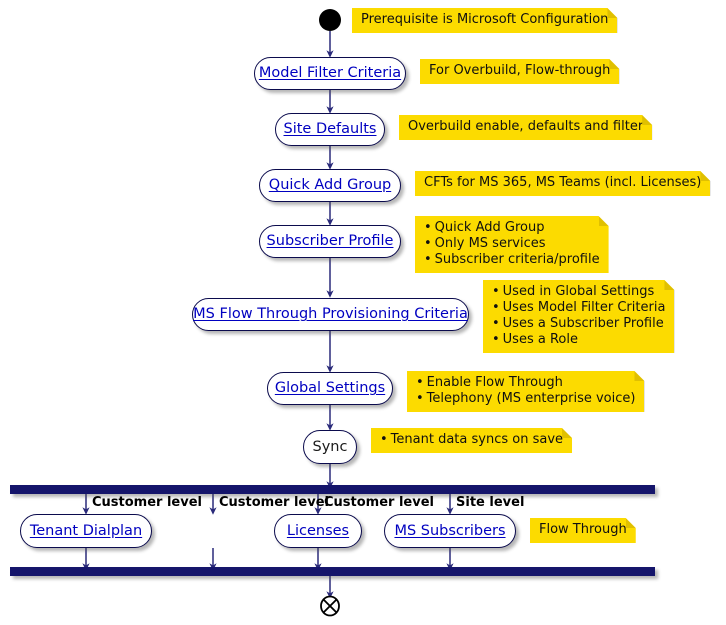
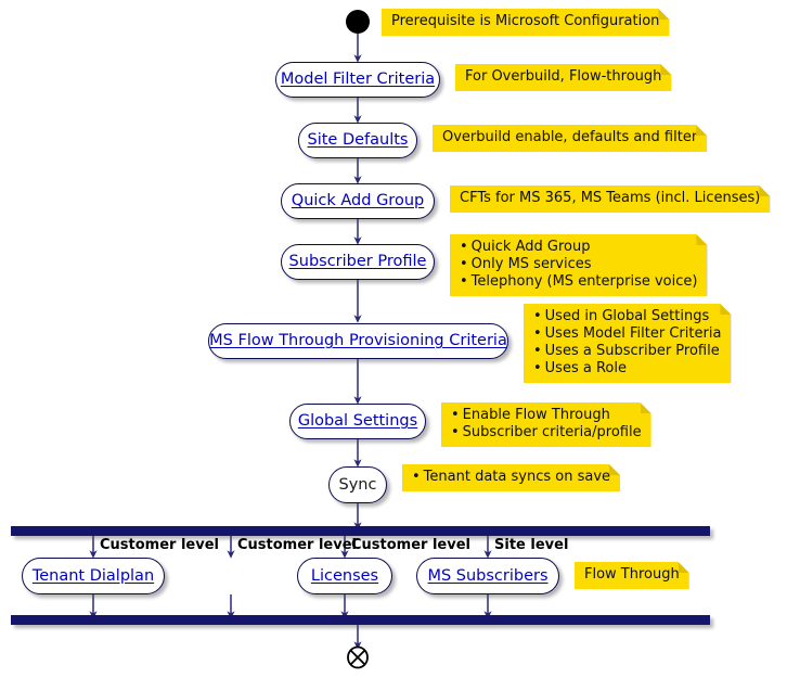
  Prerequisite is Microsoft Configuration
  Model Filter Criteria
  For Overbuild, Flow-through
  Site Defaults
  Overbuild enable, defaults and filter
  Quick Add Group
  CFTs for MS 365, MS Teams (incl. Licenses)
  Subscriber Profile
  Quick Add Group
  Only MS services
- Subscriber criteria/profile
+ Telephony (MS enterprise voice)
  MS Flow Through Provisioning Criteria
  Used in Global Settings
  Uses Model Filter Criteria
  Uses a Subscriber Profile
  Uses a Role
  Global Settings
  Enable Flow Through
- Telephony (MS enterprise voice)
+ Subscriber criteria/profile
  Sync
  Tenant data syncs on save
  Customer level
  Customer level
  Customer level
  Site level
  Tenant Dialplan
  Licenses
  MS Subscribers
  Flow Through
